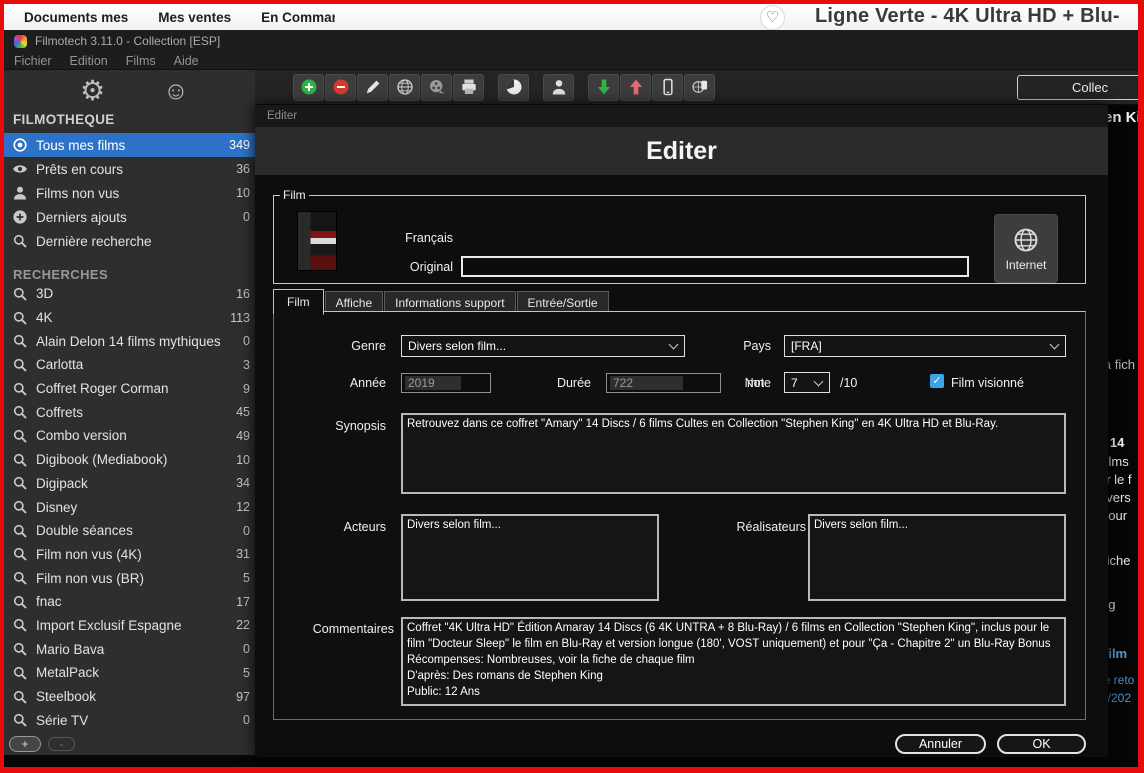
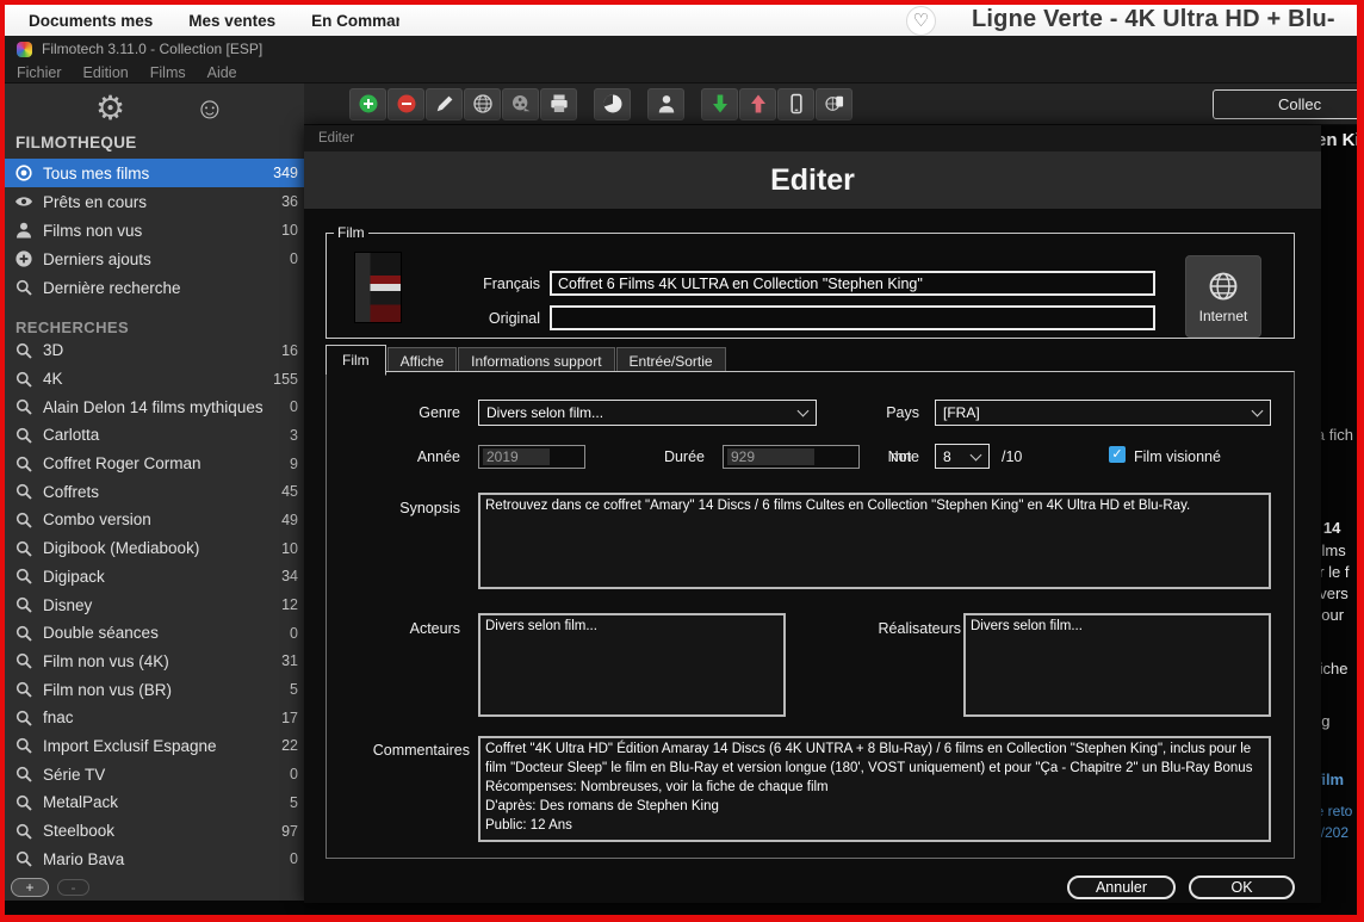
  Documents mes
  Mes ventes
  En Comma
  ♡
  Ligne Verte - 4K Ultra HD + Blu-
  Filmotech 3.11.0 - Collection [ESP]
  Fichier
  Edition
  Films
  Aide
  ⚙
  ☺
  FILMOTHEQUE
  Tous mes films
  349
  Prêts en cours
  36
  Films non vus
  10
  Derniers ajouts
  0
  Dernière recherche
  RECHERCHES
  3D
  16
  4K
- 113
+ 155
  Alain Delon 14 films mythiques
  0
  Carlotta
  3
  Coffret Roger Corman
  9
  Coffrets
  45
  Combo version
  49
  Digibook (Mediabook)
  10
  Digipack
  34
  Disney
  12
  Double séances
  0
  Film non vus (4K)
  31
  Film non vus (BR)
  5
  fnac
  17
  Import Exclusif Espagne
  22
- Mario Bava
+ Série TV
  0
  MetalPack
  5
  Steelbook
  97
- Série TV
+ Mario Bava
  0
  +
  -
  Collec
  r le f
  vers
  our
  iche
  ilm
  /202
  Editer
  Editer
  Film
  Français
+ Coffret 6 Films 4K ULTRA en Collection "Stephen King"
  Original
  Internet
  Film
  Affiche
  Informations support
  Entrée/Sortie
  Genre
  Divers selon film...
  Pays
  [FRA]
  Année
  2019
  Durée
- 722
+ 929
  mn
  Note
- 7
+ 8
  /10
  Film visionné
  Synopsis
  Retrouvez dans ce coffret "Amary" 14 Discs / 6 films Cultes en Collection "Stephen King" en 4K Ultra HD et Blu-Ray.
  Acteurs
  Divers selon film...
  Réalisateurs
  Divers selon film...
  Commentaires
  Coffret "4K Ultra HD" Édition Amaray 14 Discs (6 4K UNTRA + 8 Blu-Ray) / 6 films en Collection "Stephen King", inclus pour le film "Docteur Sleep" le film en Blu-Ray et version longue (180', VOST uniquement) et pour "Ça - Chapitre 2" un Blu-Ray Bonus
  Récompenses: Nombreuses, voir la fiche de chaque film
  D'après: Des romans de Stephen King
  Public: 12 Ans
  Annuler
  OK
